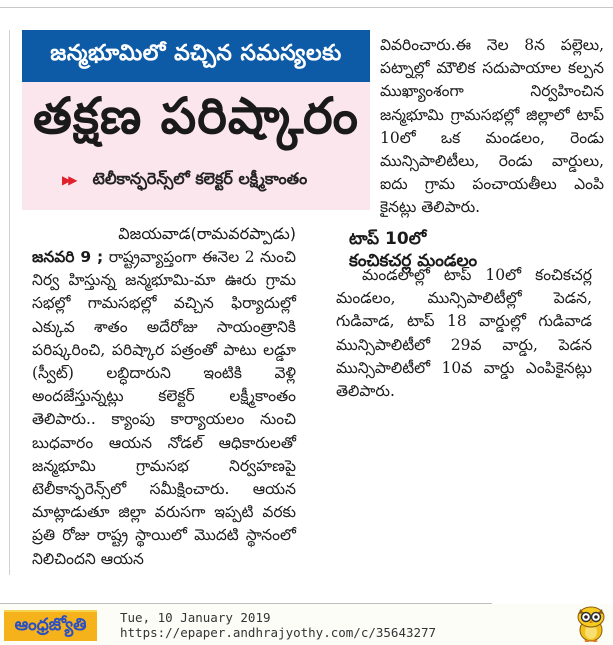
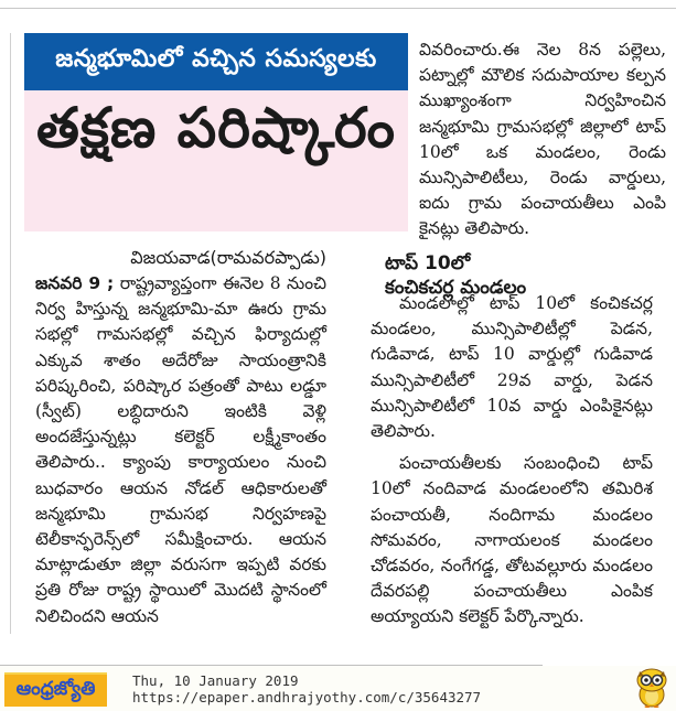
  జన్మభూమిలో వచ్చిన సమస్యలకు
  తక్షణ పరిష్కారం
- ▶▶
- టెలీకాన్ఫరెన్స్‌లో కలెక్టర్ లక్ష్మీకాంతం
  వివరించారు.ఈ నెల 8న పల్లెలు, పట్నాల్లో మౌలిక సదుపాయాల కల్పన ముఖ్యాంశంగా నిర్వహించిన జన్మభూమి గ్రామసభల్లో జిల్లాలో టాప్ 10లో ఒక మండలం, రెండు మున్సిపాలిటీలు, రెండు వార్డులు, ఐదు గ్రామ పంచాయతీలు ఎంపి కైనట్లు తెలిపారు.
  విజయవాడ(రామవరప్పాడు)
- జనవరి 9 ; రాష్ట్రవ్యాప్తంగా ఈనెల 2 నుంచి నిర్వ హిస్తున్న జన్మభూమి-మా ఊరు గ్రామ సభల్లో గామసభల్లో వచ్చిన ఫిర్యాదుల్లో ఎక్కువ శాతం అదేరోజు సాయంత్రానికి పరిష్కరించి, పరిష్కార పత్రంతో పాటు లడ్డూ (స్వీట్) లబ్ధిదారుని ఇంటికి వెళ్లి అందజేస్తున్నట్లు కలెక్టర్ లక్ష్మీకాంతం తెలిపారు.. క్యాంపు కార్యాయలం నుంచి బుధవారం ఆయన నోడల్ ఆధికారులతో జన్మభూమి గ్రామసభ నిర్వహణపై టెలీకాన్ఫరెన్స్‌లో సమీక్షించారు. ఆయన మాట్లాడుతూ జిల్లా వరుసగా ఇప్పటి వరకు ప్రతి రోజు రాష్ట్ర స్థాయిలో మొదటి స్థానంలో నిలిచిందని ఆయన
+ జనవరి 9 ; రాష్ట్రవ్యాప్తంగా ఈనెల 8 నుంచి నిర్వ హిస్తున్న జన్మభూమి-మా ఊరు గ్రామ సభల్లో గామసభల్లో వచ్చిన ఫిర్యాదుల్లో ఎక్కువ శాతం అదేరోజు సాయంత్రానికి పరిష్కరించి, పరిష్కార పత్రంతో పాటు లడ్డూ (స్వీట్) లబ్ధిదారుని ఇంటికి వెళ్లి అందజేస్తున్నట్లు కలెక్టర్ లక్ష్మీకాంతం తెలిపారు.. క్యాంపు కార్యాయలం నుంచి బుధవారం ఆయన నోడల్ ఆధికారులతో జన్మభూమి గ్రామసభ నిర్వహణపై టెలీకాన్ఫరెన్స్‌లో సమీక్షించారు. ఆయన మాట్లాడుతూ జిల్లా వరుసగా ఇప్పటి వరకు ప్రతి రోజు రాష్ట్ర స్థాయిలో మొదటి స్థానంలో నిలిచిందని ఆయన
  టాప్ 10లో
  కంచికచర్ల మండలం
- మండలాల్లో టాప్ 10లో కంచికచర్ల మండలం, మున్సిపాలిటీల్లో పెడన, గుడివాడ, టాప్ 18 వార్డుల్లో గుడివాడ మున్సిపాలిటీలో 29వ వార్డు, పెడన మున్సిపాలిటీలో 10వ వార్డు ఎంపికైనట్లు తెలిపారు.
+ మండలాల్లో టాప్ 10లో కంచికచర్ల మండలం, మున్సిపాలిటీల్లో పెడన, గుడివాడ, టాప్ 10 వార్డుల్లో గుడివాడ మున్సిపాలిటీలో 29వ వార్డు, పెడన మున్సిపాలిటీలో 10వ వార్డు ఎంపికైనట్లు తెలిపారు.
+ పంచాయతీలకు సంబంధించి టాప్ 10లో నందివాడ మండలంలోని తమిరిశ పంచాయతీ, నందిగామ మండలం సోమవరం, నాగాయలంక మండలం చోడవరం, నంగేగడ్డ, తోటవల్లూరు మండలం దేవరపల్లి పంచాయతీలు ఎంపిక అయ్యాయని కలెక్టర్ పేర్కొన్నారు.
  ఆంధ్రజ్యోతి
- Tue, 10 January 2019
+ Thu, 10 January 2019
  https://epaper.andhrajyothy.com/c/35643277
